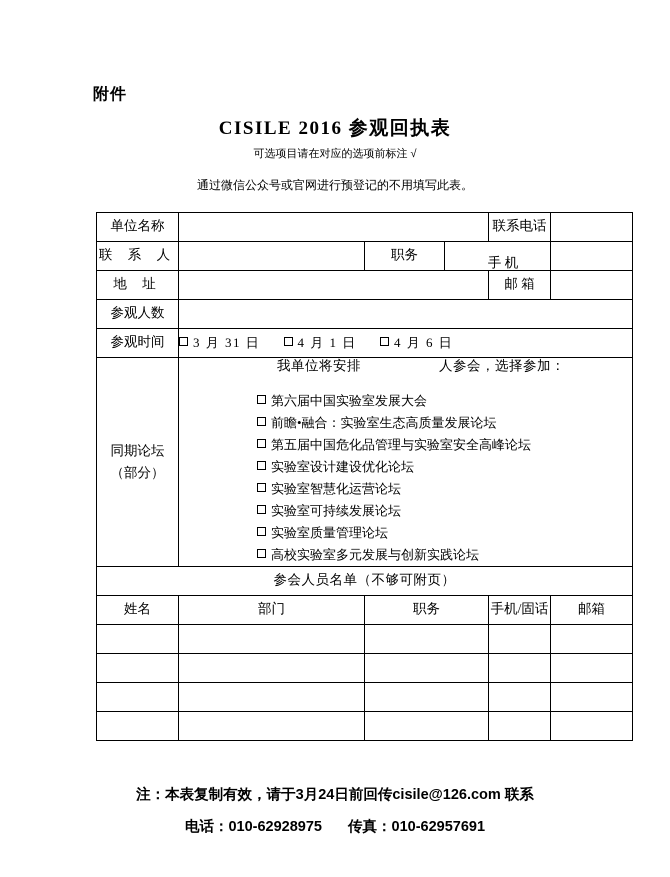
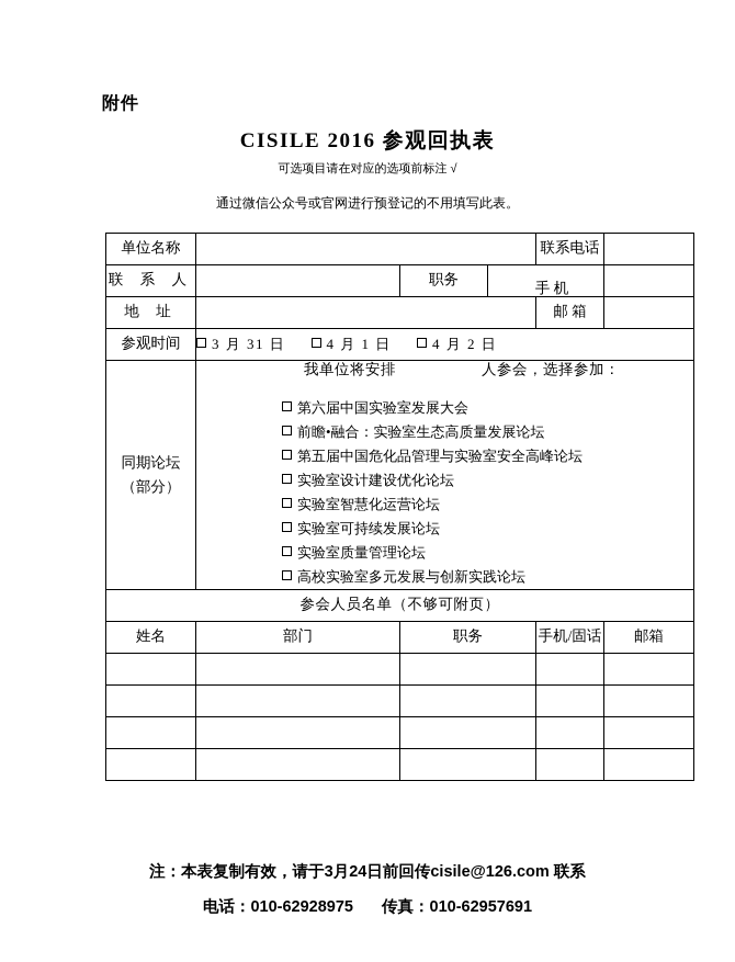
  附件
  CISILE 2016 参观回执表
  可选项目请在对应的选项前标注 √
  通过微信公众号或官网进行预登记的不用填写此表。
  单位名称		联系电话
  联 系 人		职务
  地 址		邮 箱
- 参观人数
- 参观时间	3 月 31 日 4 月 1 日 4 月 6 日
+ 参观时间	3 月 31 日 4 月 1 日 4 月 2 日
  同期论坛 （部分）	我单位将安排 人参会，选择参加： 第六届中国实验室发展大会 前瞻•融合：实验室生态高质量发展论坛 第五届中国危化品管理与实验室安全高峰论坛 实验室设计建设优化论坛 实验室智慧化运营论坛 实验室可持续发展论坛 实验室质量管理论坛 高校实验室多元发展与创新实践论坛
  参会人员名单（不够可附页）
  姓名	部门	职务	手机/固话	邮箱
  手 机
  注：本表复制有效，请于3月24日前回传cisile@126.com 联系
  电话：010-62928975 传真：010-62957691
